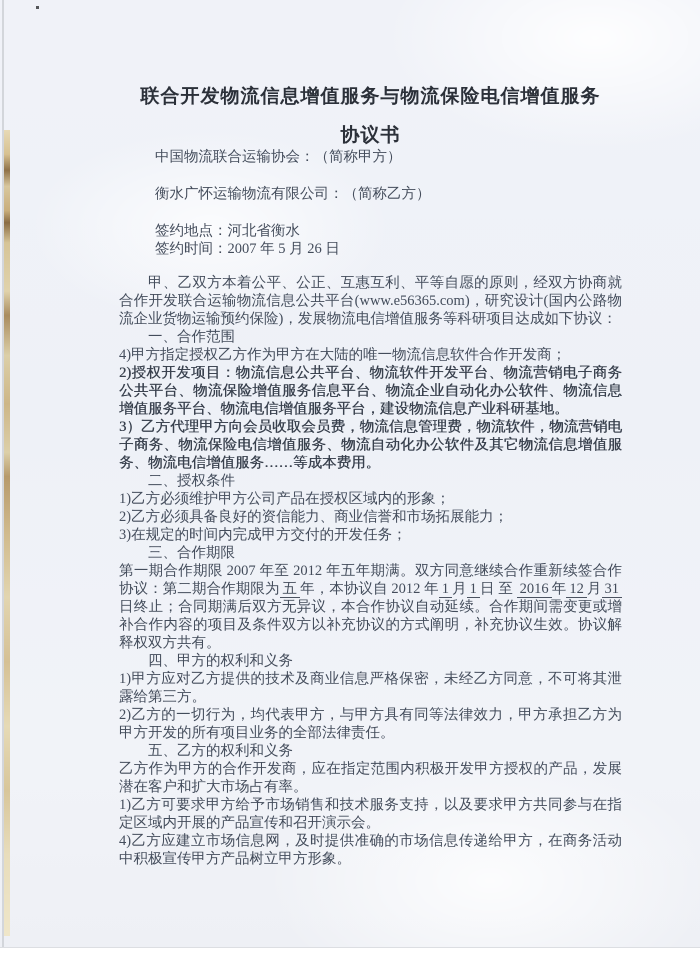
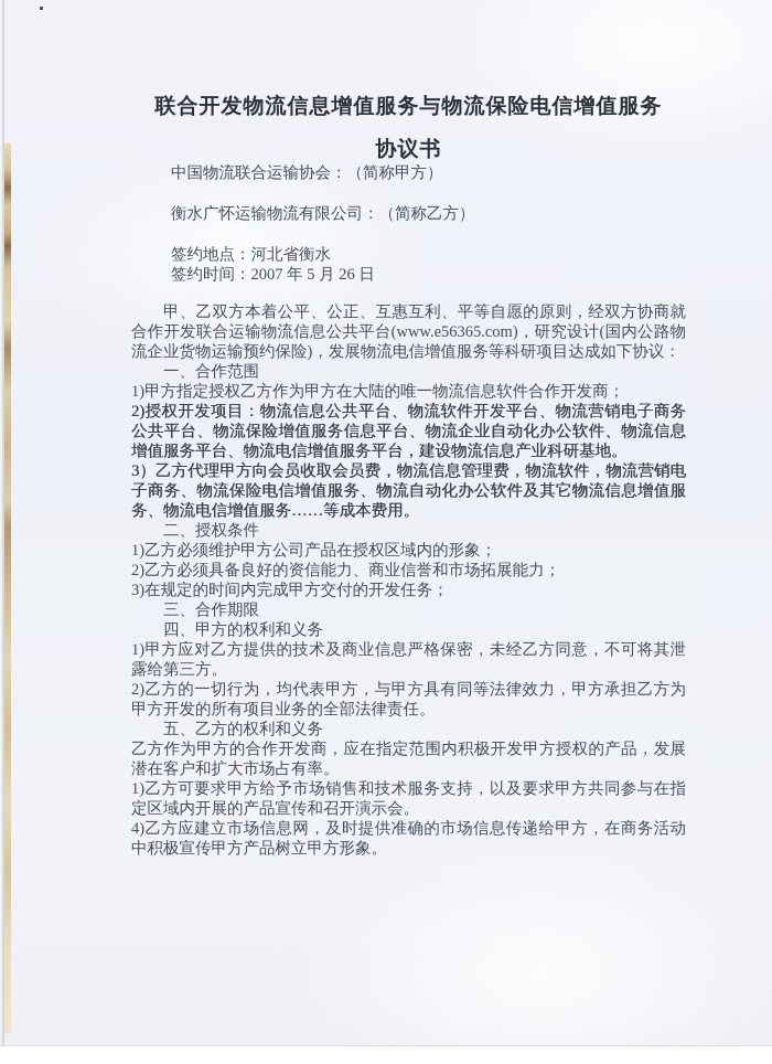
  联合开发物流信息增值服务与物流保险电信增值服务
  协议书
  中国物流联合运输协会：（简称甲方）
  衡水广怀运输物流有限公司：（简称乙方）
  签约地点：河北省衡水
  签约时间：2007 年 5 月 26 日
  甲、乙双方本着公平、公正、互惠互利、平等自愿的原则，经双方协商就合作开发联合运输物流信息公共平台(www.e56365.com)，研究设计(国内公路物流企业货物运输预约保险)，发展物流电信增值服务等科研项目达成如下协议：
  一、合作范围
- 4)甲方指定授权乙方作为甲方在大陆的唯一物流信息软件合作开发商；
+ 1)甲方指定授权乙方作为甲方在大陆的唯一物流信息软件合作开发商；
  2)授权开发项目：物流信息公共平台、物流软件开发平台、物流营销电子商务公共平台、物流保险增值服务信息平台、物流企业自动化办公软件、物流信息增值服务平台、物流电信增值服务平台，建设物流信息产业科研基地。
  3）乙方代理甲方向会员收取会员费，物流信息管理费，物流软件，物流营销电子商务、物流保险电信增值服务、物流自动化办公软件及其它物流信息增值服务、物流电信增值服务……等成本费用。
  二、授权条件
  1)乙方必须维护甲方公司产品在授权区域内的形象；
  2)乙方必须具备良好的资信能力、商业信誉和市场拓展能力；
  3)在规定的时间内完成甲方交付的开发任务；
  三、合作期限
- 第一期合作期限 2007 年至 2012 年五年期满。双方同意继续合作重新续签合作协议：第二期合作期限为 五 年，本协议自 2012 年 1 月 1 日 至 2016 年 12 月 31日终止；合同期满后双方无异议，本合作协议自动延续。合作期间需变更或增补合作内容的项目及条件双方以补充协议的方式阐明，补充协议生效。协议解释权双方共有。
  四、甲方的权利和义务
  1)甲方应对乙方提供的技术及商业信息严格保密，未经乙方同意，不可将其泄露给第三方。
  2)乙方的一切行为，均代表甲方，与甲方具有同等法律效力，甲方承担乙方为甲方开发的所有项目业务的全部法律责任。
  五、乙方的权利和义务
  乙方作为甲方的合作开发商，应在指定范围内积极开发甲方授权的产品，发展潜在客户和扩大市场占有率。
  1)乙方可要求甲方给予市场销售和技术服务支持，以及要求甲方共同参与在指定区域内开展的产品宣传和召开演示会。
  4)乙方应建立市场信息网，及时提供准确的市场信息传递给甲方，在商务活动中积极宣传甲方产品树立甲方形象。
